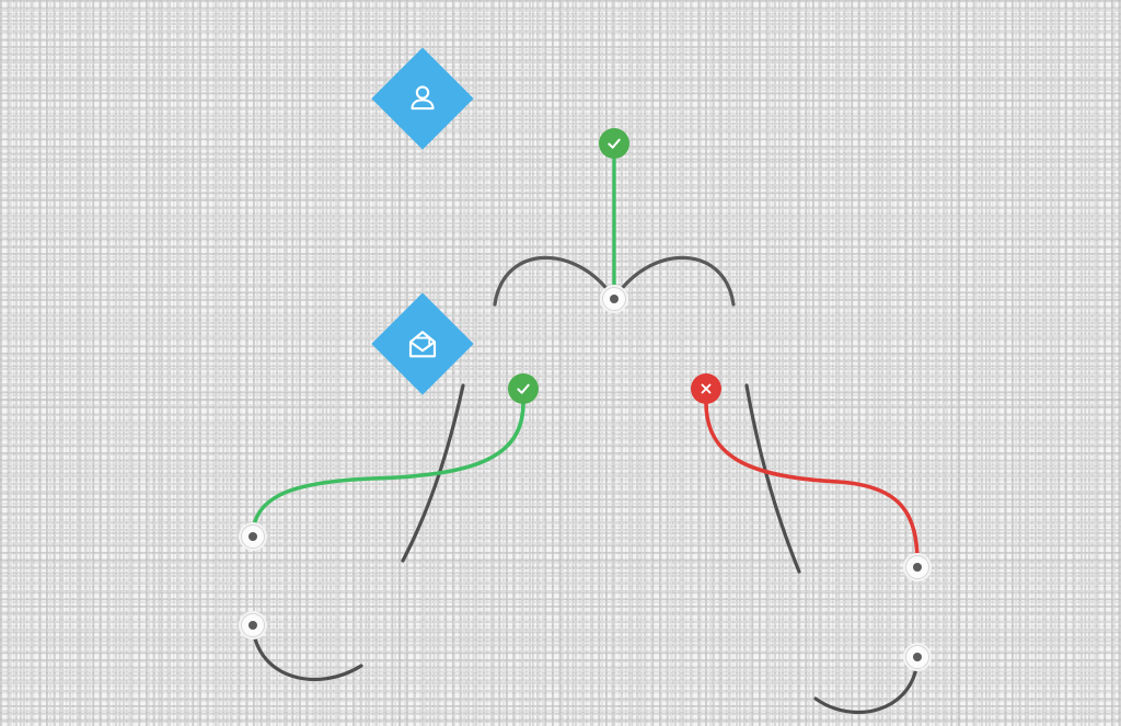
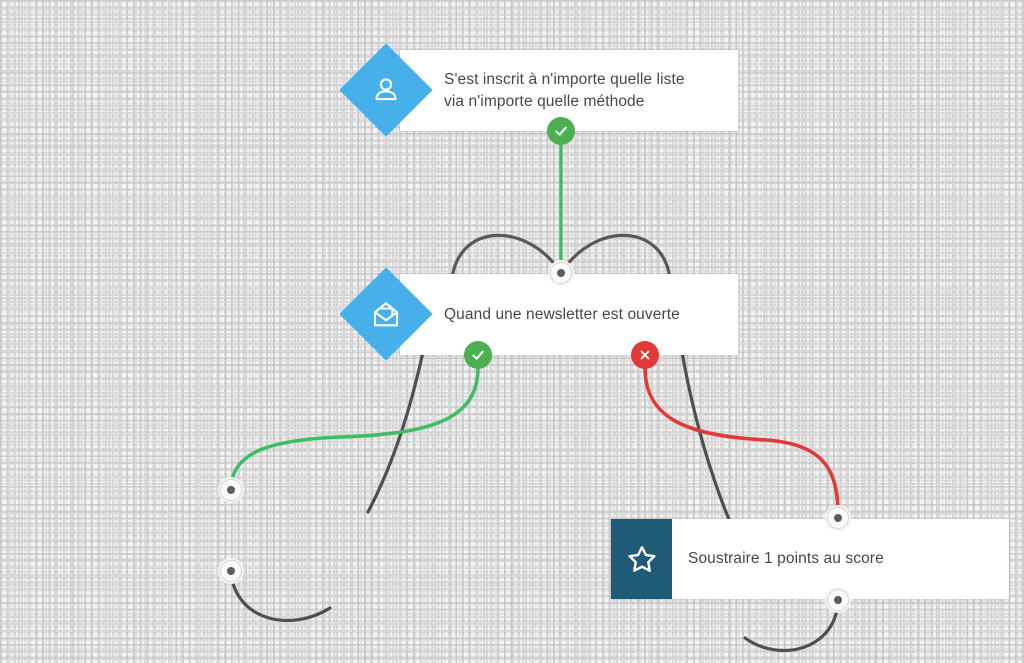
+ S'est inscrit à n'importe quelle liste
+ via n'importe quelle méthode
+ Quand une newsletter est ouverte
+ Soustraire 1 points au score
